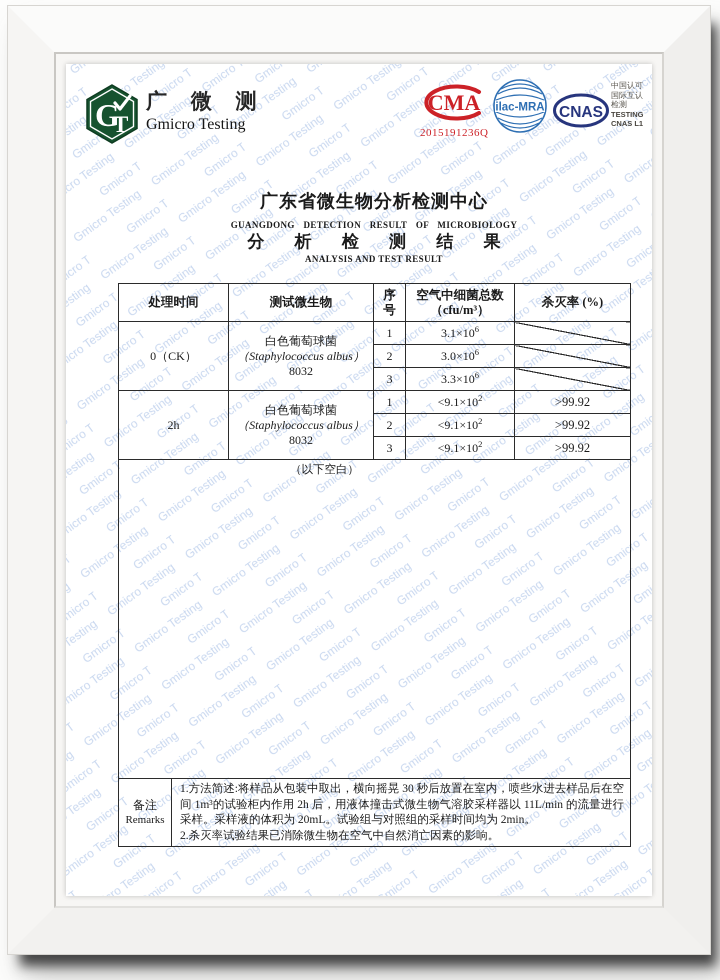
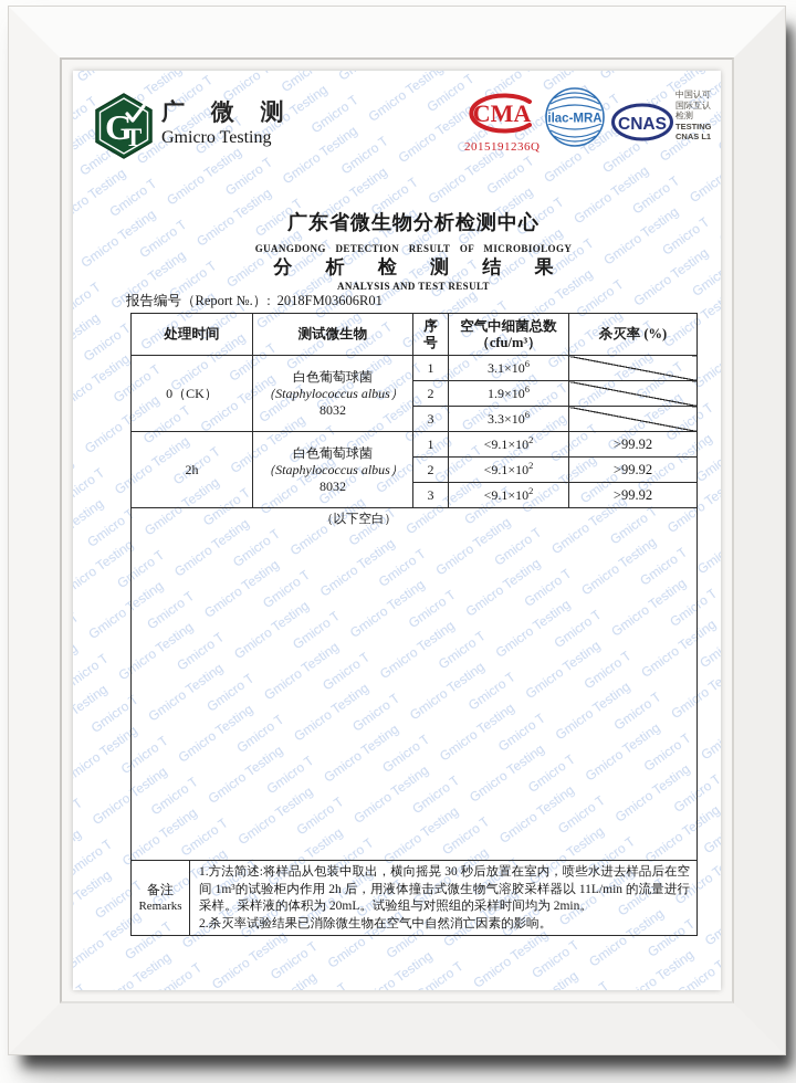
  G
  T
  广 微 测
  Gmicro Testing
  CMA
  2015191236Q
  ilac-MRA
  CNAS
  中国认可
  国际互认
  检测
  TESTING
  CNAS L1
  广东省微生物分析检测中心
  GUANGDONG DETECTION RESULT OF MICROBIOLOGY
  分 析 检 测 结 果
  ANALYSIS AND TEST RESULT
+ 报告编号（Report №.）: 2018FM03606R01
  处理时间	测试微生物	序号	空气中细菌总数 （cfu/m³）	杀灭率 (%)
  0（CK）	白色葡萄球菌 （Staphylococcus albus） 8032	1	3.1×106
- 2	3.0×106
+ 2	1.9×106
  3	3.3×106
  2h	白色葡萄球菌 （Staphylococcus albus） 8032	1	<9.1×102	>99.92
  2	<9.1×102	>99.92
  3	<9.1×102	>99.92
  （以下空白）
  备注 Remarks 1.方法简述:将样品从包装中取出，横向摇晃 30 秒后放置在室内，喷些水进去样品后在空间 1m³的试验柜内作用 2h 后，用液体撞击式微生物气溶胶采样器以 11L/min 的流量进行采样。采样液的体积为 20mL。试验组与对照组的采样时间均为 2min。 2.杀灭率试验结果已消除微生物在空气中自然消亡因素的影响。
